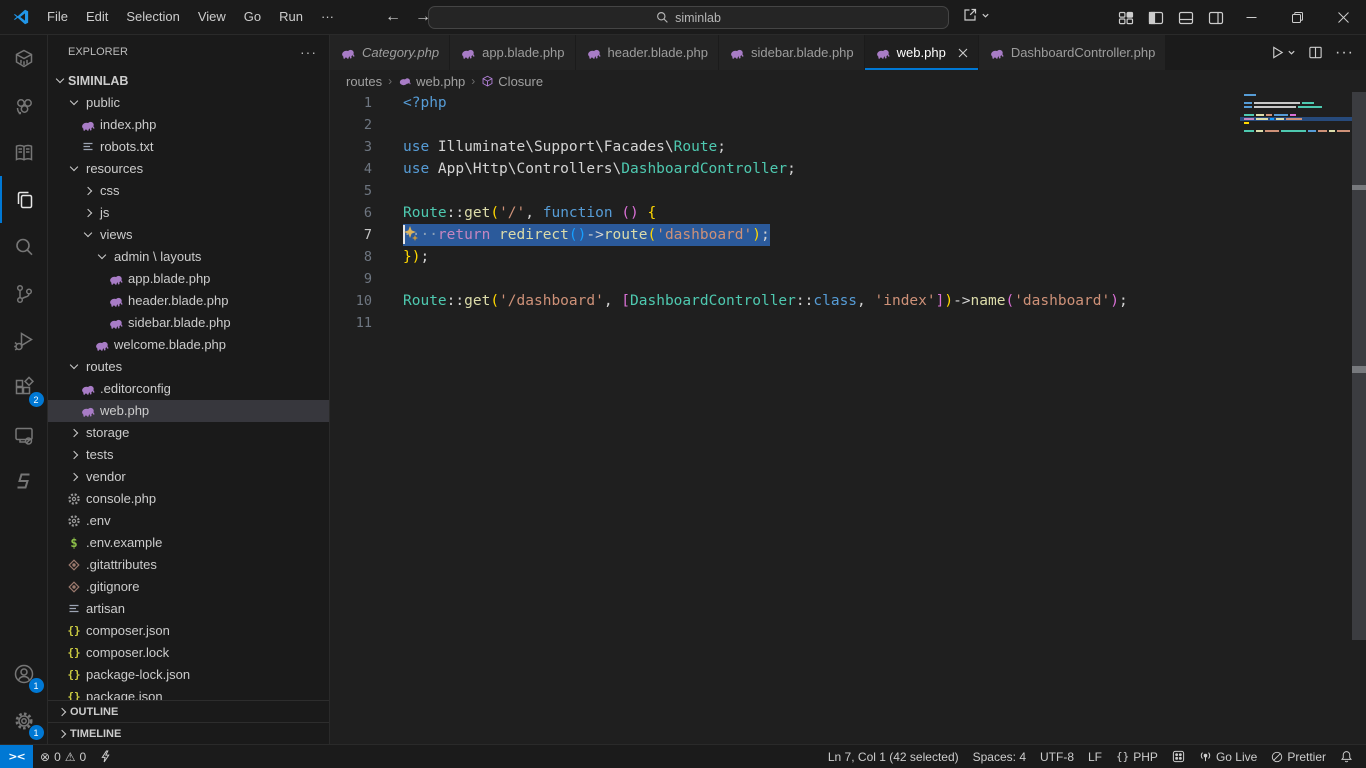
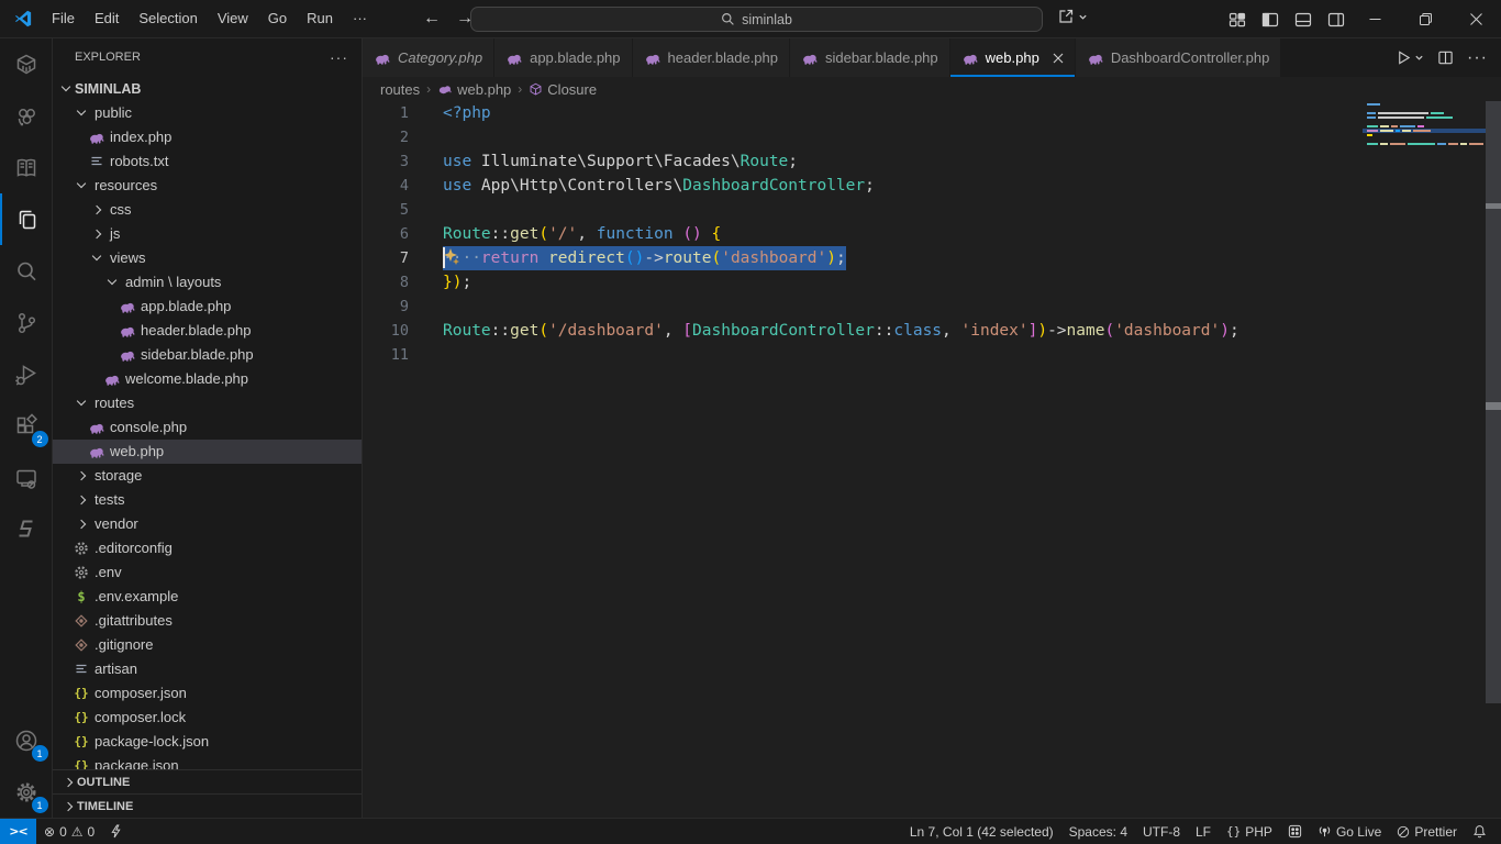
  File
  Edit
  Selection
  View
  Go
  Run
  ···
  ←
  →
  siminlab
  2
  1
  1
  EXPLORER
  ···
  SIMINLAB
  public
  index.php
  robots.txt
  resources
  css
  js
  views
  admin \ layouts
  app.blade.php
  header.blade.php
  sidebar.blade.php
  welcome.blade.php
  routes
- .editorconfig
+ console.php
  web.php
  storage
  tests
  vendor
- console.php
+ .editorconfig
  .env
  $
  .env.example
  .gitattributes
  .gitignore
  artisan
  {}
  composer.json
  {}
  composer.lock
  {}
  package-lock.json
  {}
  package.json
  OUTLINE
  TIMELINE
  Category.php
  app.blade.php
  header.blade.php
  sidebar.blade.php
  web.php
  DashboardController.php
  ···
  routes
  ›
  web.php
  ›
  Closure
  1
  <?php
  2
  3
  use Illuminate\Support\Facades\Route;
  4
  use App\Http\Controllers\DashboardController;
  5
  6
  Route::get('/', function () {
  7
  ····return redirect()->route('dashboard');
  8
  });
  9
  10
  Route::get('/dashboard', [DashboardController::class, 'index'])->name('dashboard');
  11
  ><
  ⊗
  0
  ⚠
  0
  Ln 7, Col 1 (42 selected)
  Spaces: 4
  UTF-8
  LF
  {}
  PHP
  Go Live
  Prettier
